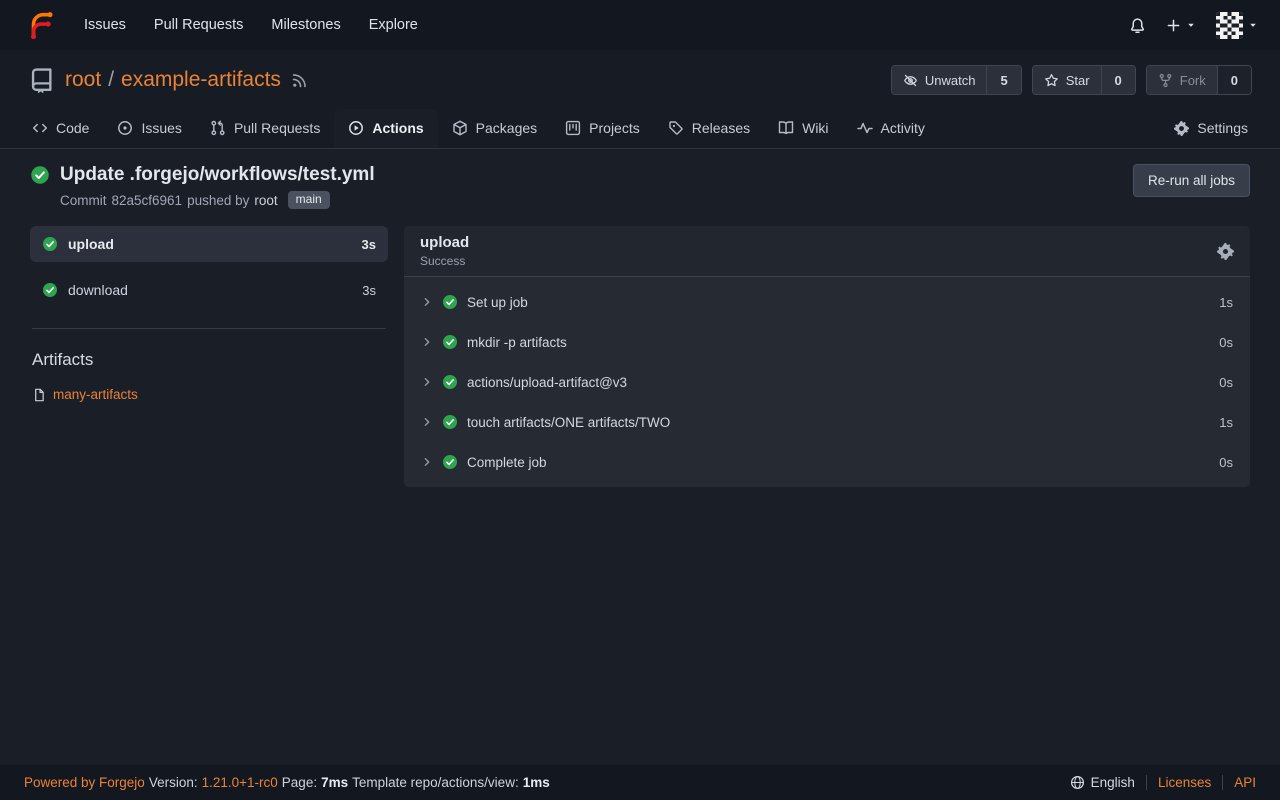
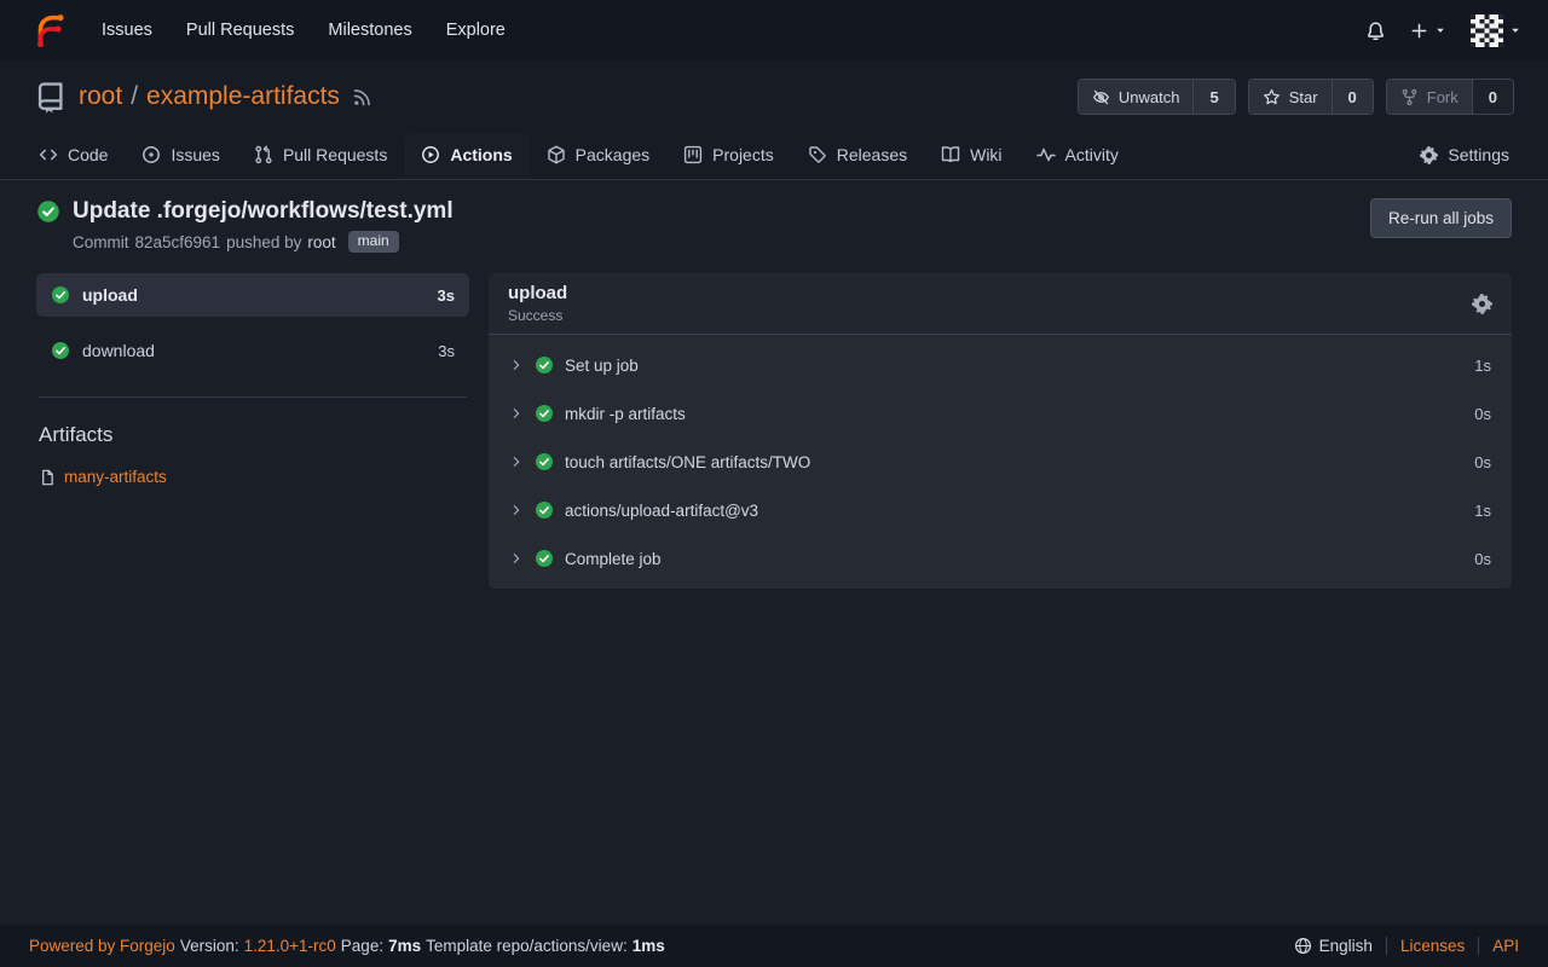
  Issues
  Pull Requests
  Milestones
  Explore
  root
  /
  example-artifacts
  Unwatch
  5
  Star
  0
  Fork
  0
  Code
  Issues
  Pull Requests
  Actions
  Packages
  Projects
  Releases
  Wiki
  Activity
  Settings
  Update .forgejo/workflows/test.yml
  Commit
  82a5cf6961
  pushed by
  root
  main
  Re-run all jobs
  upload
  3s
  download
  3s
  Artifacts
  many-artifacts
  upload
  Success
  Set up job
  1s
  mkdir -p artifacts
  0s
- actions/upload-artifact@v3
+ touch artifacts/ONE artifacts/TWO
  0s
- touch artifacts/ONE artifacts/TWO
+ actions/upload-artifact@v3
  1s
  Complete job
  0s
  Powered by Forgejo
  Version:
  1.21.0+1-rc0
  Page:
  7ms
  Template repo/actions/view:
  1ms
  English
  Licenses
  API
